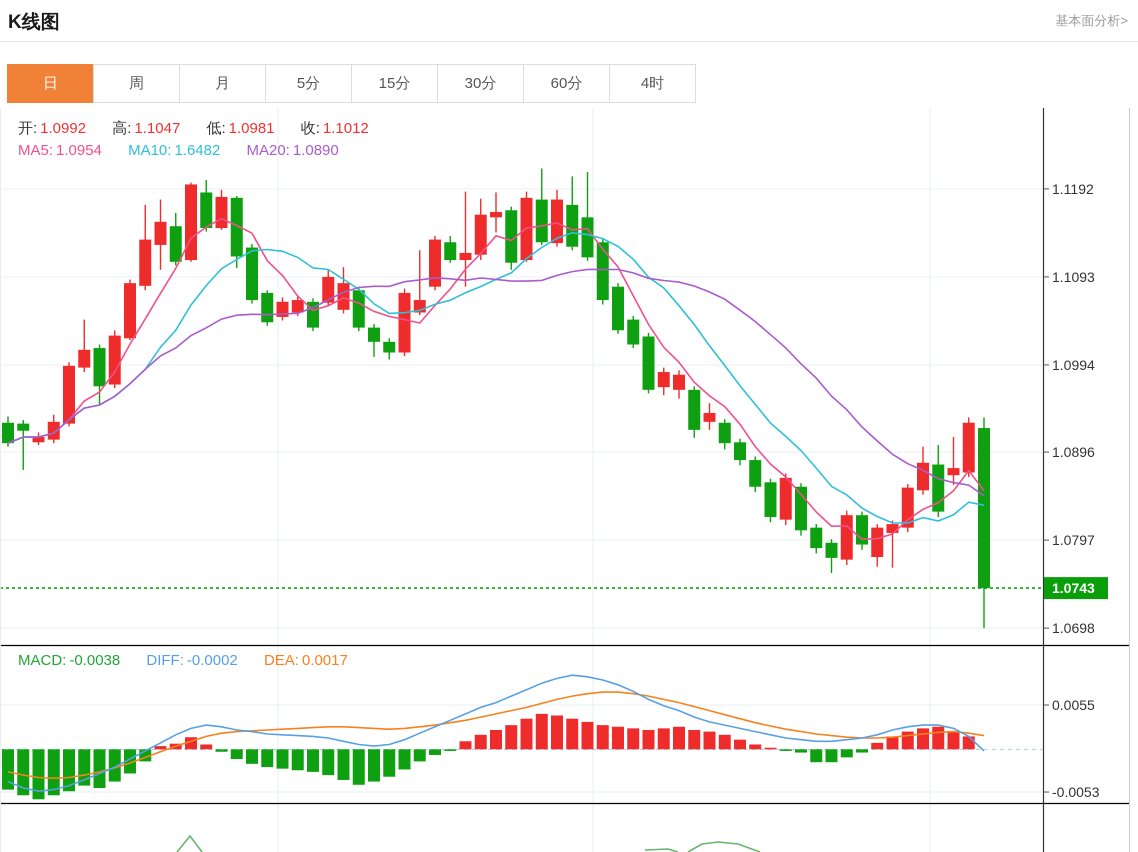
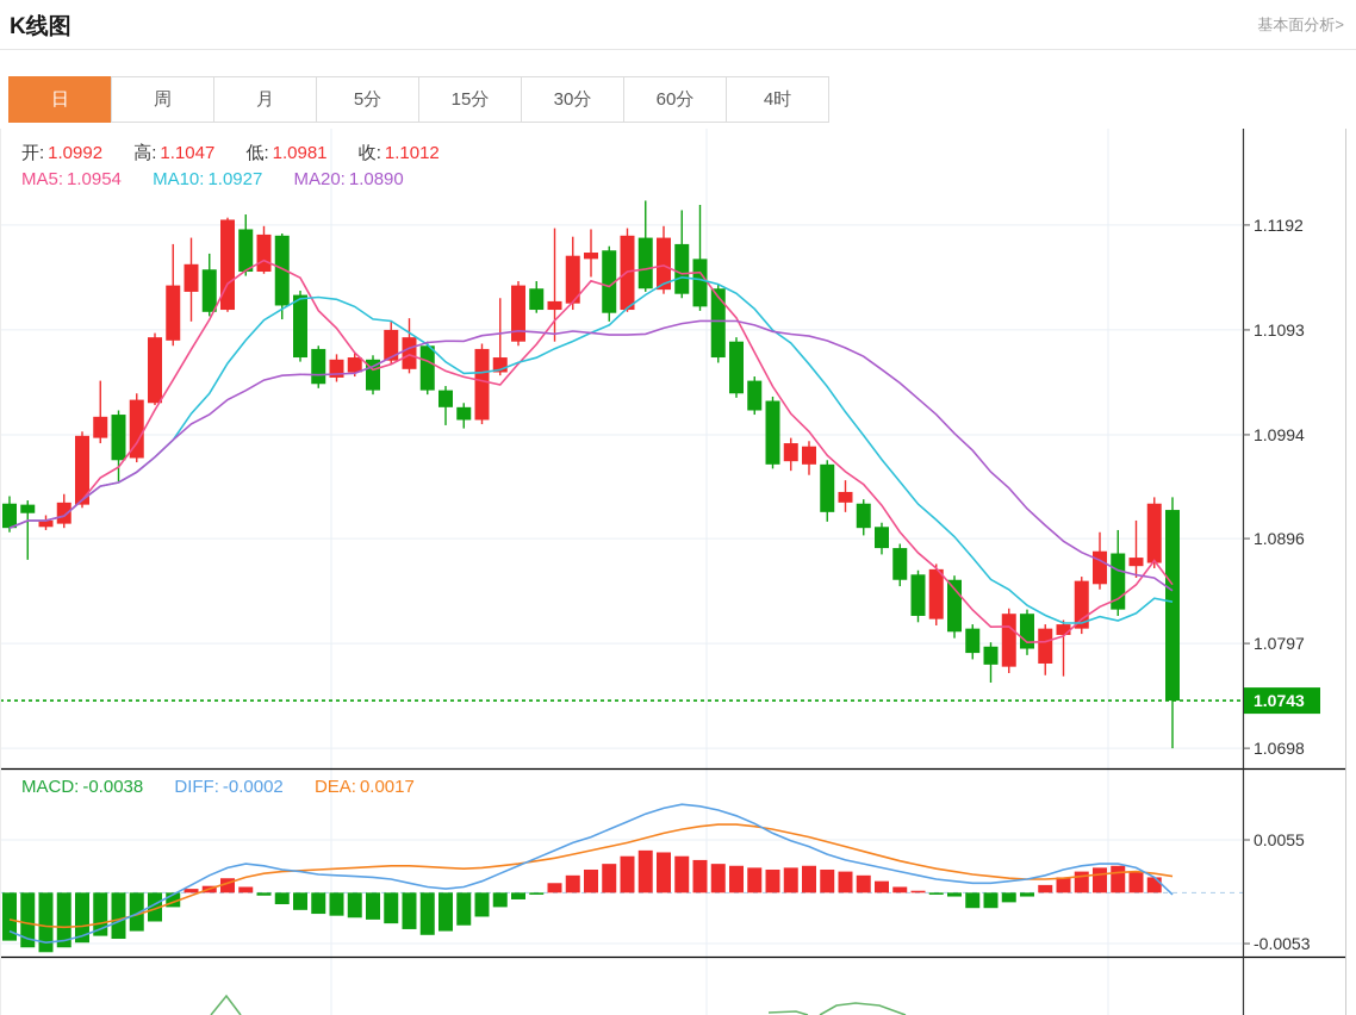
  K线图
  基本面分析>
  日
  周
  月
  5分
  15分
  30分
  60分
  4时
  1.1192
  1.1093
  1.0994
  1.0896
  1.0797
  1.0698
  0.0055
  -0.0053
  1.0743
  开: 1.0992 高: 1.1047 低: 1.0981 收: 1.1012
- MA5: 1.0954 MA10: 1.6482 MA20: 1.0890
+ MA5: 1.0954 MA10: 1.0927 MA20: 1.0890
  MACD: -0.0038 DIFF: -0.0002 DEA: 0.0017
